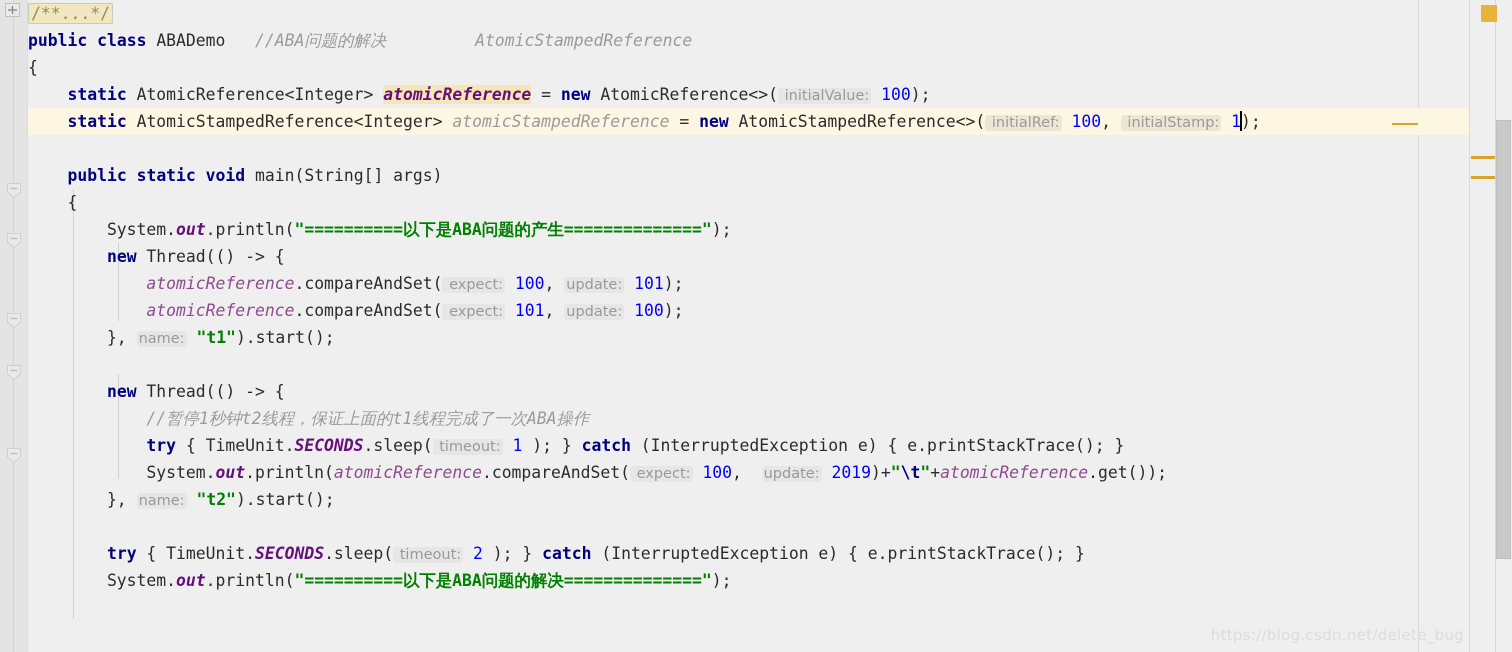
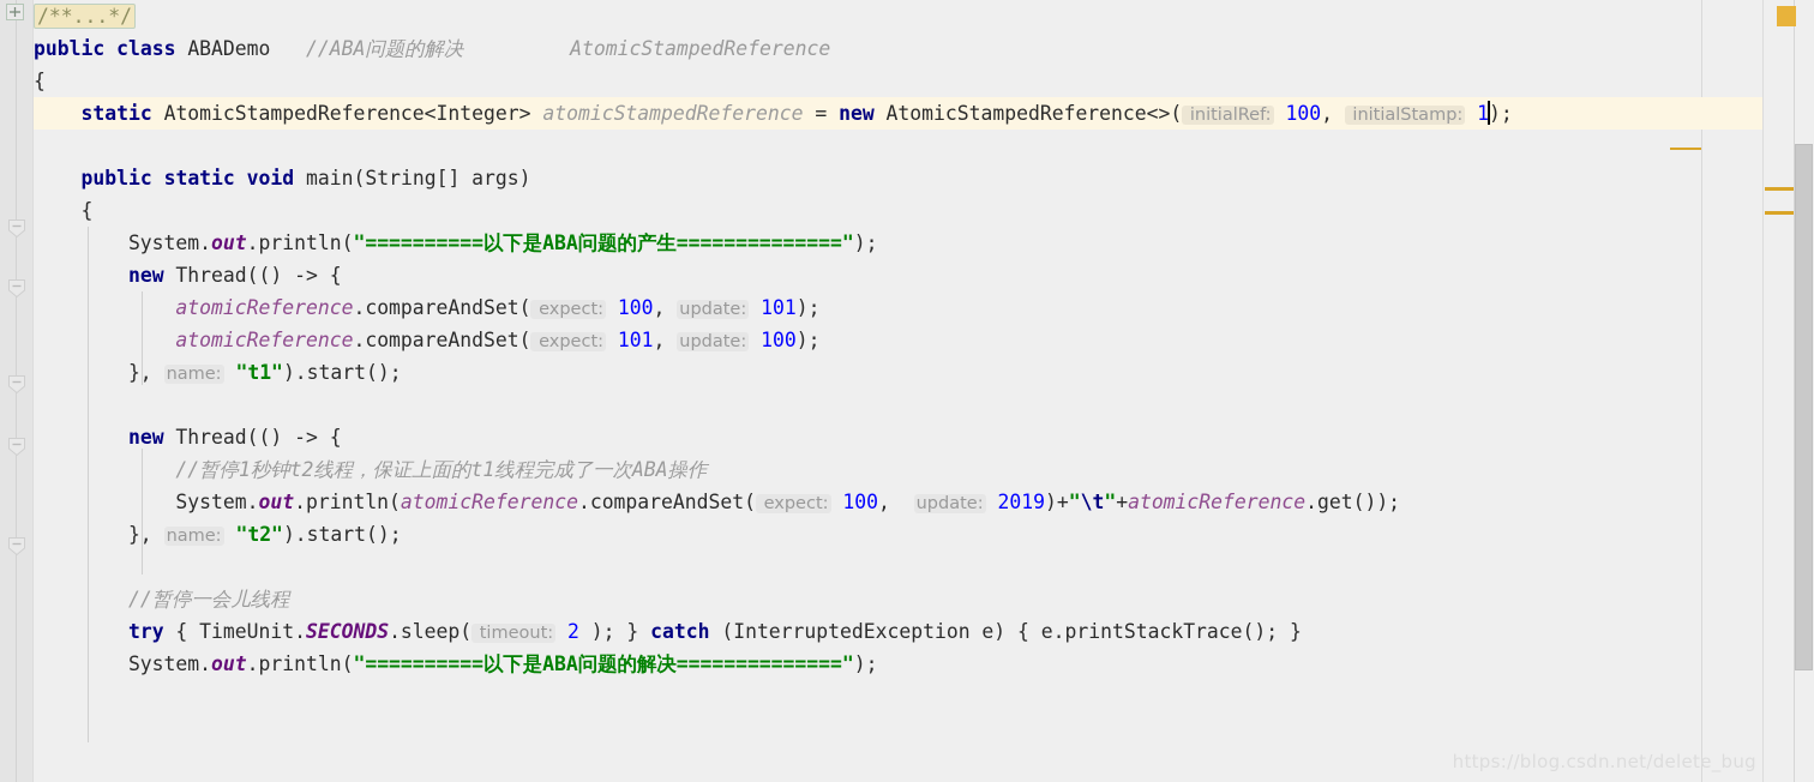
  /**...*/
  public class ABADemo //ABA问题的解决 AtomicStampedReference
  {
- static AtomicReference<Integer> atomicReference = new AtomicReference<>( initialValue: 100);
  static AtomicStampedReference<Integer> atomicStampedReference = new AtomicStampedReference<>( initialRef: 100, initialStamp: 1);
  public static void main(String[] args)
  {
  System.out.println("==========以下是ABA问题的产生==============");
  new Thread(() -> {
  atomicReference.compareAndSet( expect: 100, update: 101);
  atomicReference.compareAndSet( expect: 101, update: 100);
  }, name: "t1").start();
  new Thread(() -> {
  //暂停1秒钟t2线程，保证上面的t1线程完成了一次ABA操作
- try { TimeUnit.SECONDS.sleep( timeout: 1 ); } catch (InterruptedException e) { e.printStackTrace(); }
  System.out.println(atomicReference.compareAndSet( expect: 100, update: 2019)+"\t"+atomicReference.get());
  }, name: "t2").start();
+ //暂停一会儿线程
  try { TimeUnit.SECONDS.sleep( timeout: 2 ); } catch (InterruptedException e) { e.printStackTrace(); }
  System.out.println("==========以下是ABA问题的解决==============");
